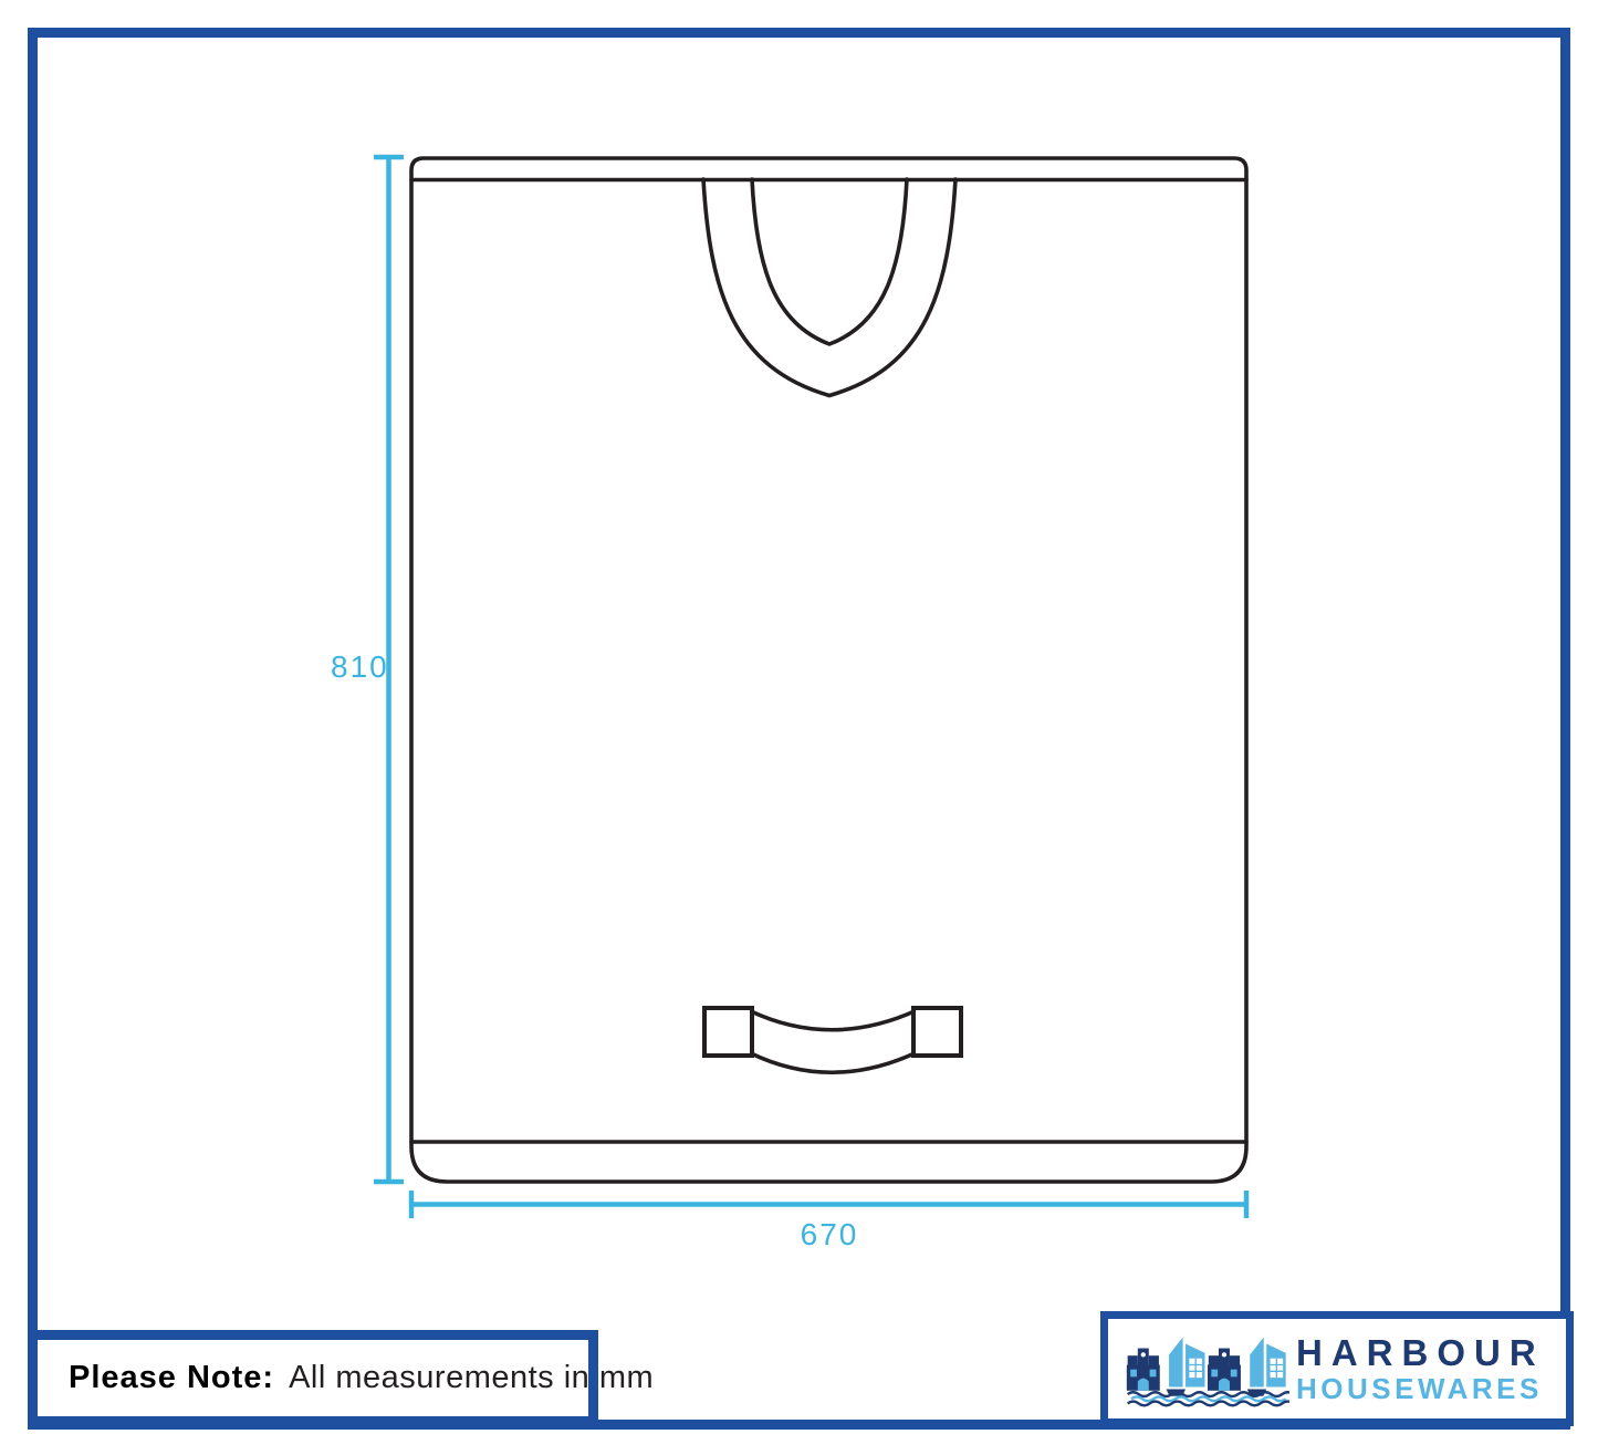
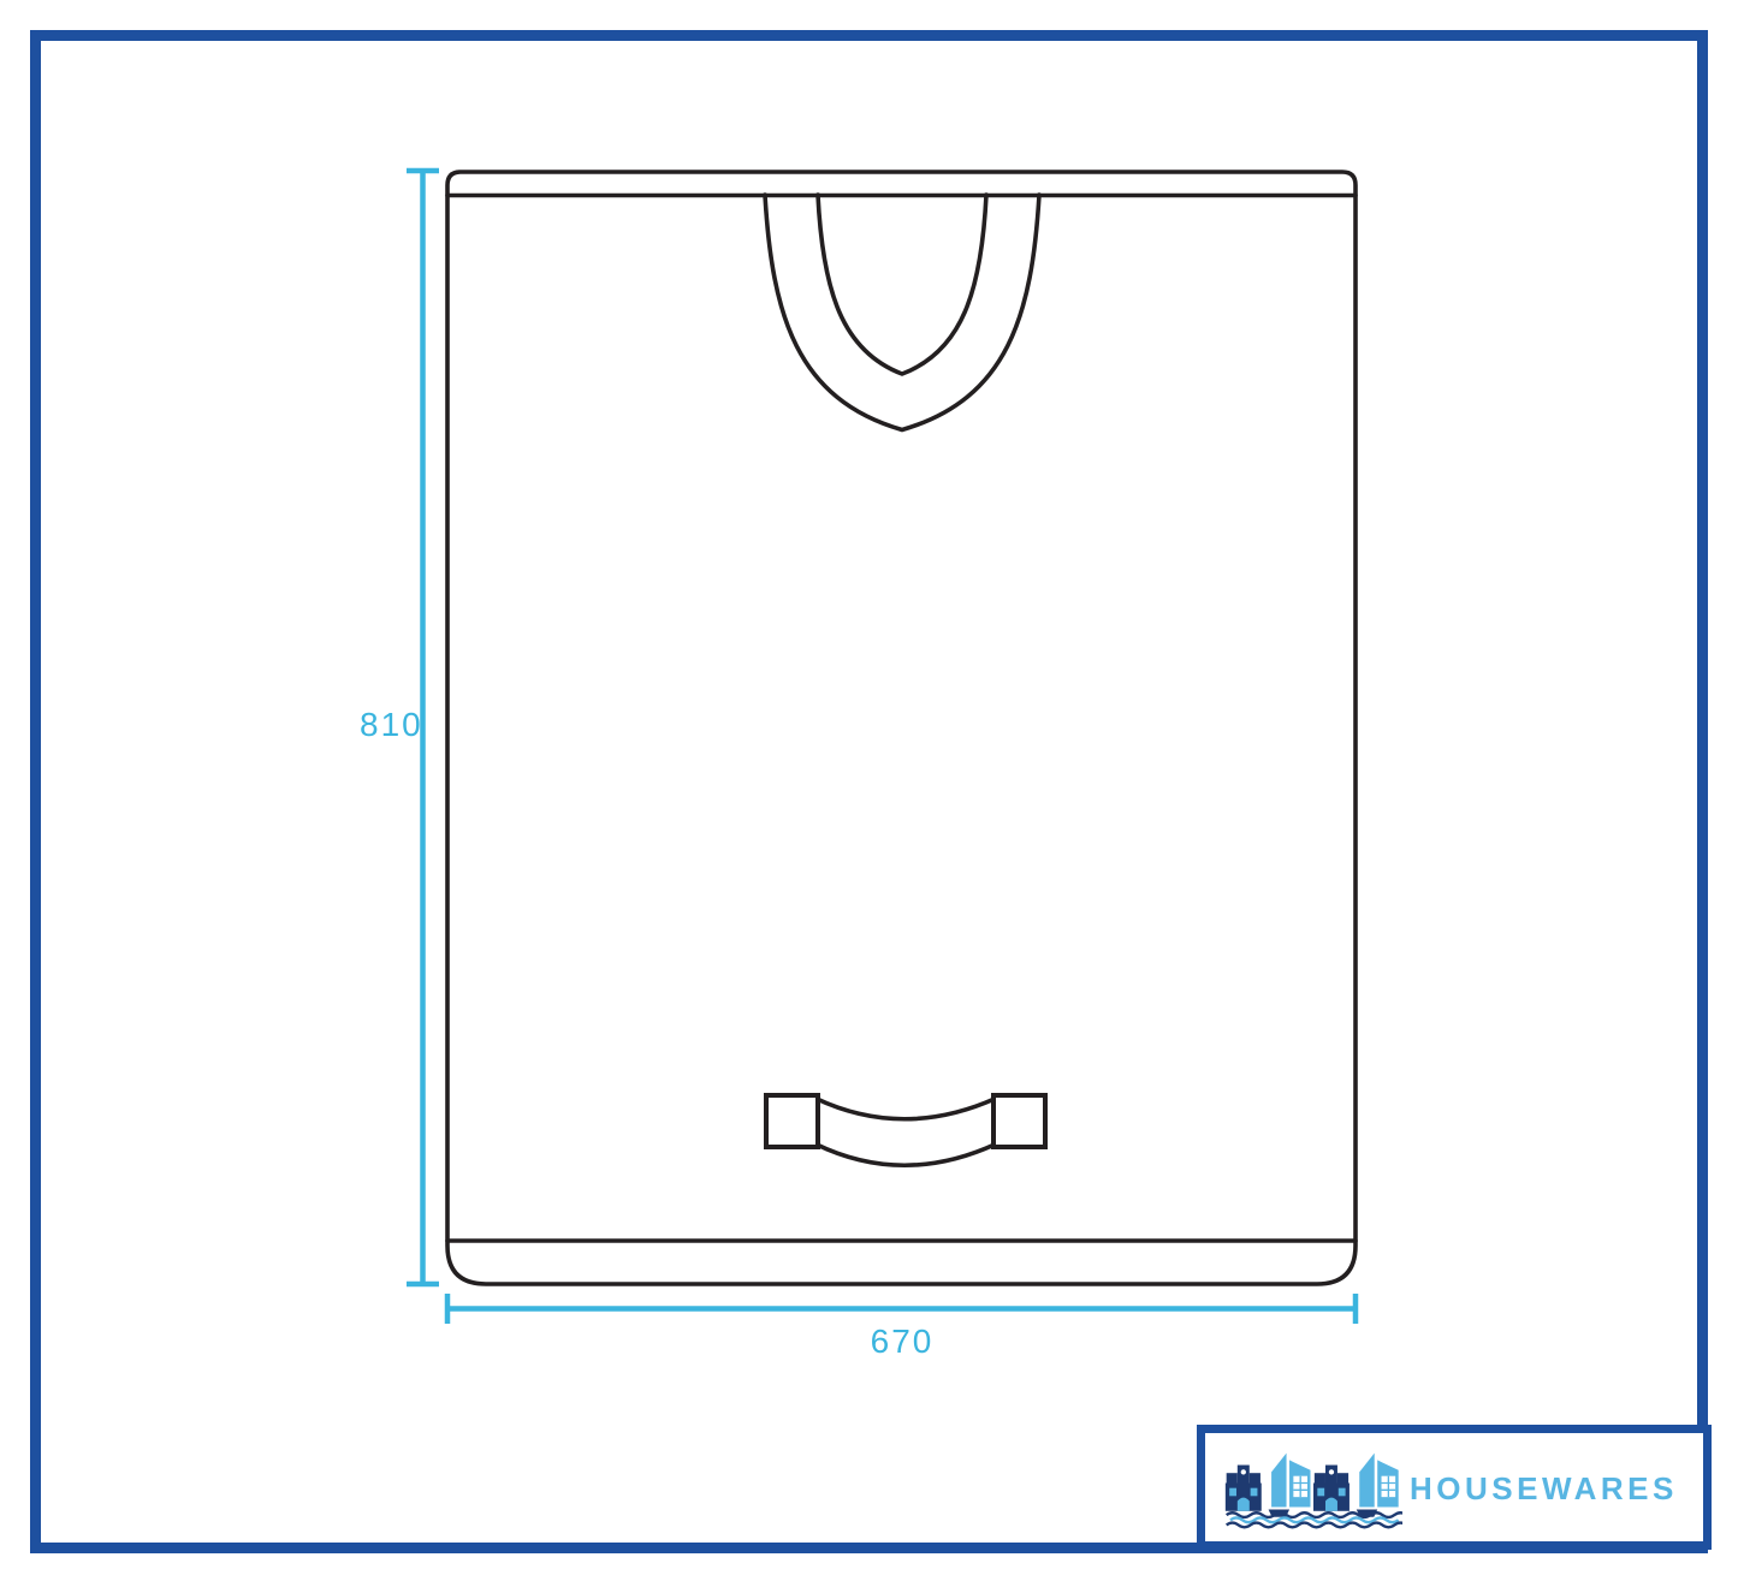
  810
  670
- Please Note:
- All measurements in mm
- HARBOUR
  HOUSEWARES
